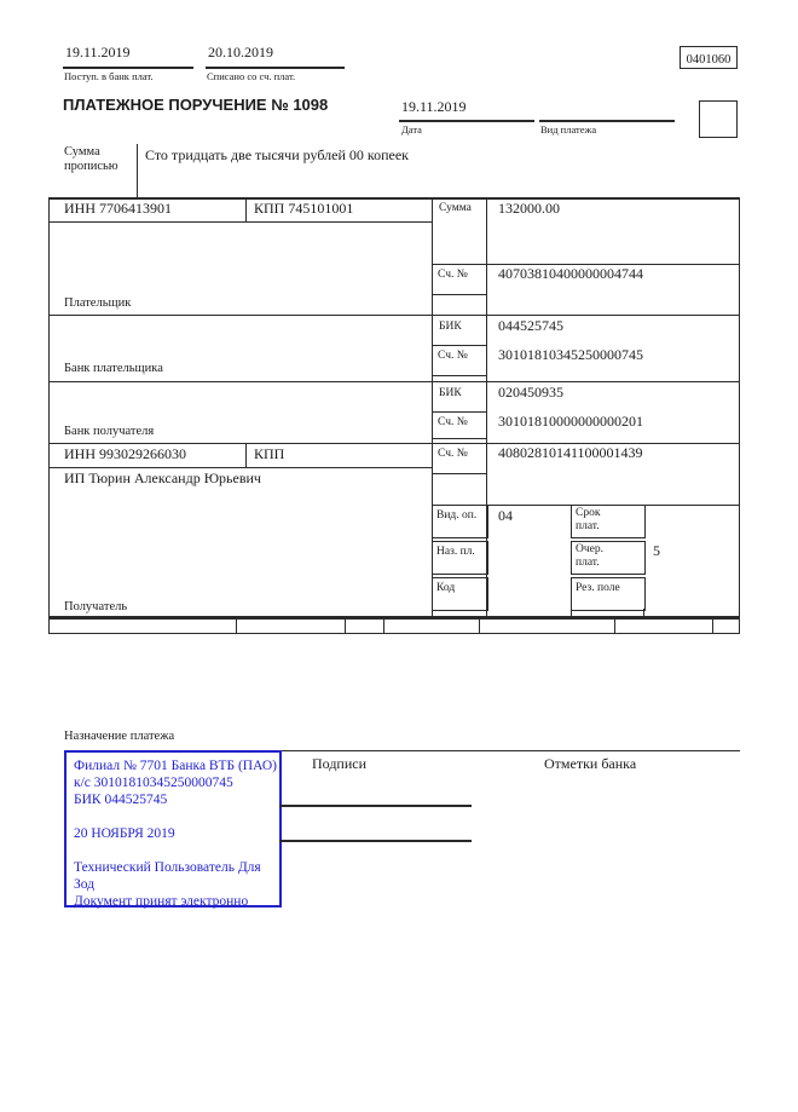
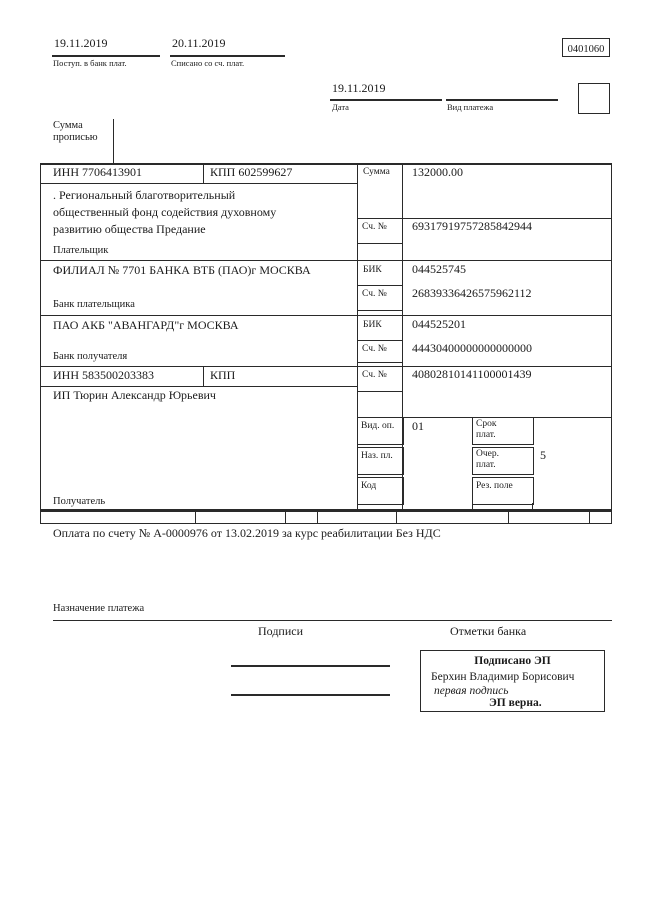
  19.11.2019
  Поступ. в банк плат.
- 20.10.2019
+ 20.11.2019
  Списано со сч. плат.
  0401060
- ПЛАТЕЖНОЕ ПОРУЧЕНИЕ № 1098
  19.11.2019
  Дата
  Вид платежа
  Сумма
  прописью
- Сто тридцать две тысячи рублей 00 копеек
  ИНН 7706413901
- КПП 745101001
+ КПП 602599627
  Сумма
  132000.00
+ . Региональный благотворительный
+ общественный фонд содействия духовному
+ развитию общества Предание
  Сч. №
- 40703810400000004744
+ 69317919757285842944
  Плательщик
+ ФИЛИАЛ № 7701 БАНКА ВТБ (ПАО)г МОСКВА
  БИК
  044525745
  Сч. №
- 30101810345250000745
+ 26839336426575962112
  Банк плательщика
+ ПАО АКБ "АВАНГАРД"г МОСКВА
  БИК
- 020450935
+ 044525201
  Сч. №
- 30101810000000000201
+ 44430400000000000000
  Банк получателя
- ИНН 993029266030
+ ИНН 583500203383
  КПП
  Сч. №
  40802810141100001439
  ИП Тюрин Александр Юрьевич
  Получатель
  Вид. оп.
- 04
+ 01
  Срок
  плат.
  Наз. пл.
  Очер.
  плат.
  5
  Код
  Рез. поле
+ Оплата по счету № А-0000976 от 13.02.2019 за курс реабилитации Без НДС
  Назначение платежа
- Филиал № 7701 Банка ВТБ (ПАО)
- к/с 30101810345250000745
- БИК 044525745
- 20 НОЯБРЯ 2019
- Технический Пользователь Для
- Зод
- Документ принят электронно
  Подписи
  Отметки банка
+ Подписано ЭП
+ Берхин Владимир Борисович
+ первая подпись
+ ЭП верна.
